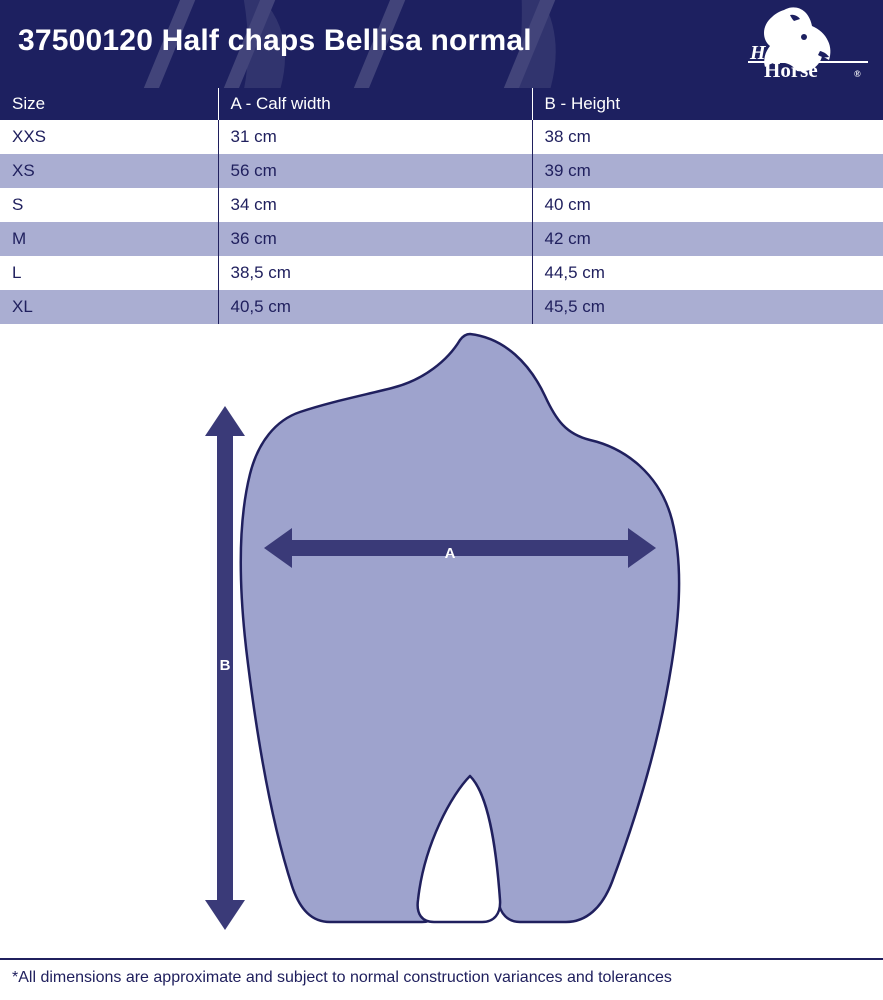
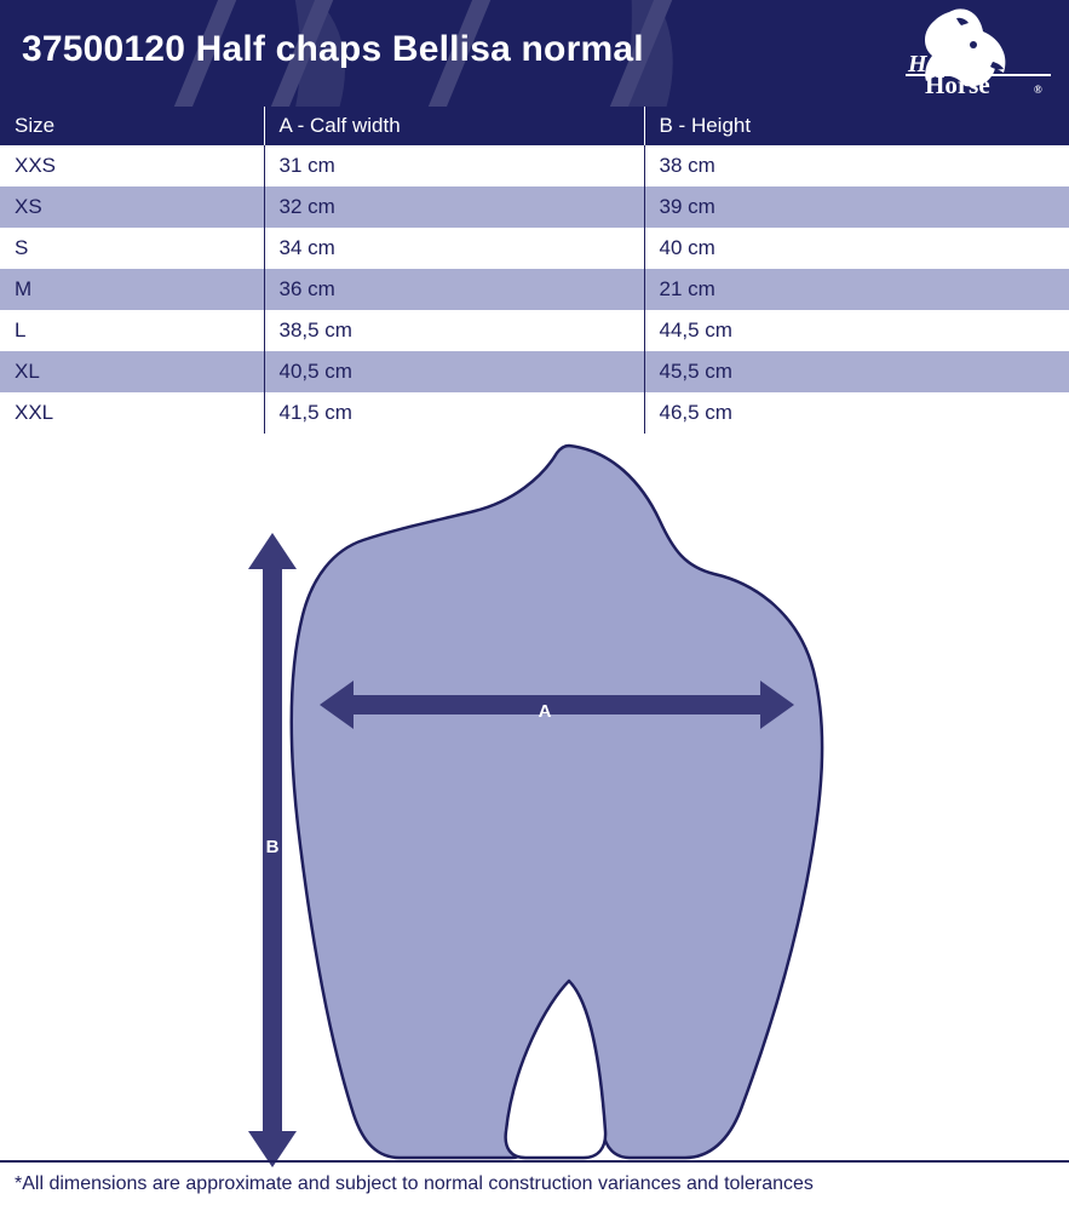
  37500120 Half chaps Bellisa normal
  Harry's
  Horse
  ®
  Size	A - Calf width	B - Height
  XXS	31 cm	38 cm
- XS	56 cm	39 cm
+ XS	32 cm	39 cm
  S	34 cm	40 cm
- M	36 cm	42 cm
+ M	36 cm	21 cm
  L	38,5 cm	44,5 cm
  XL	40,5 cm	45,5 cm
+ XXL	41,5 cm	46,5 cm
  A
  B
  *All dimensions are approximate and subject to normal construction variances and tolerances
